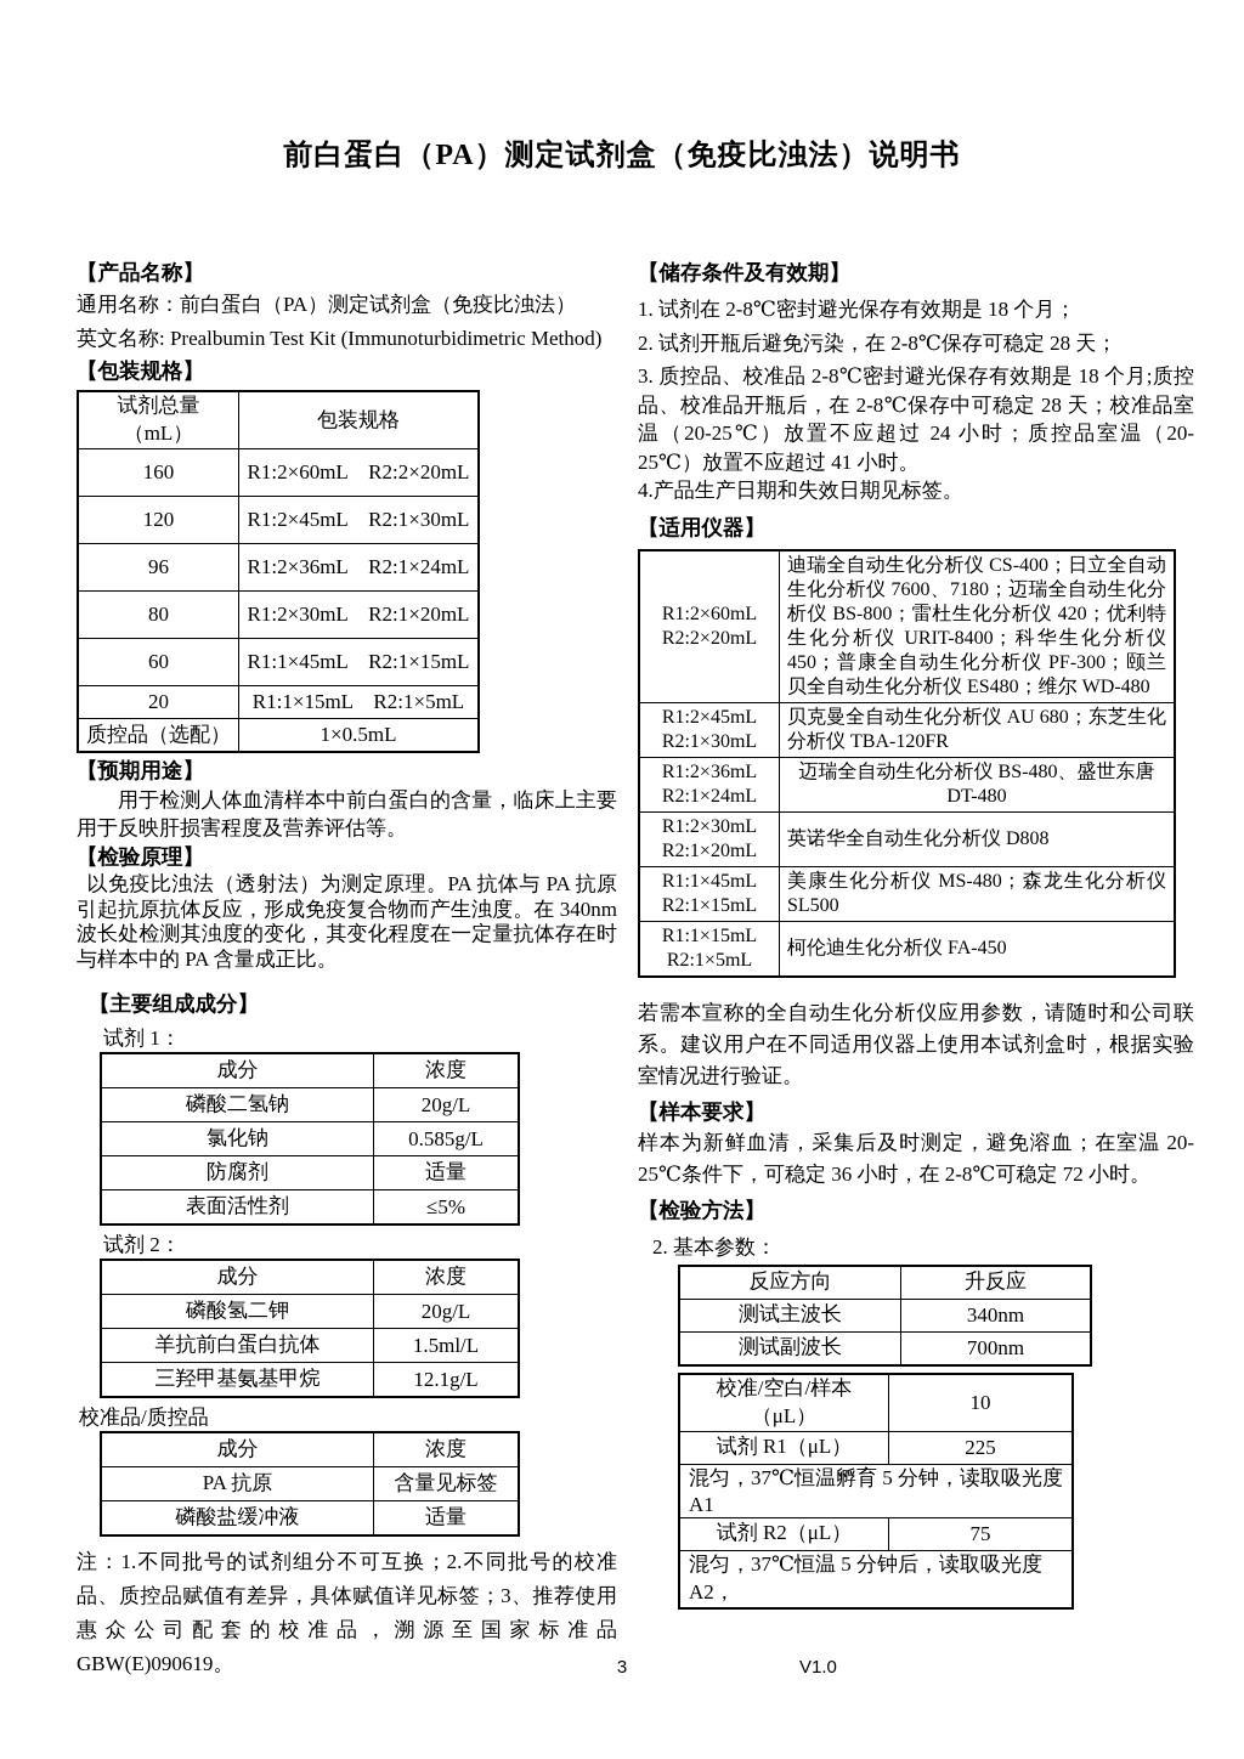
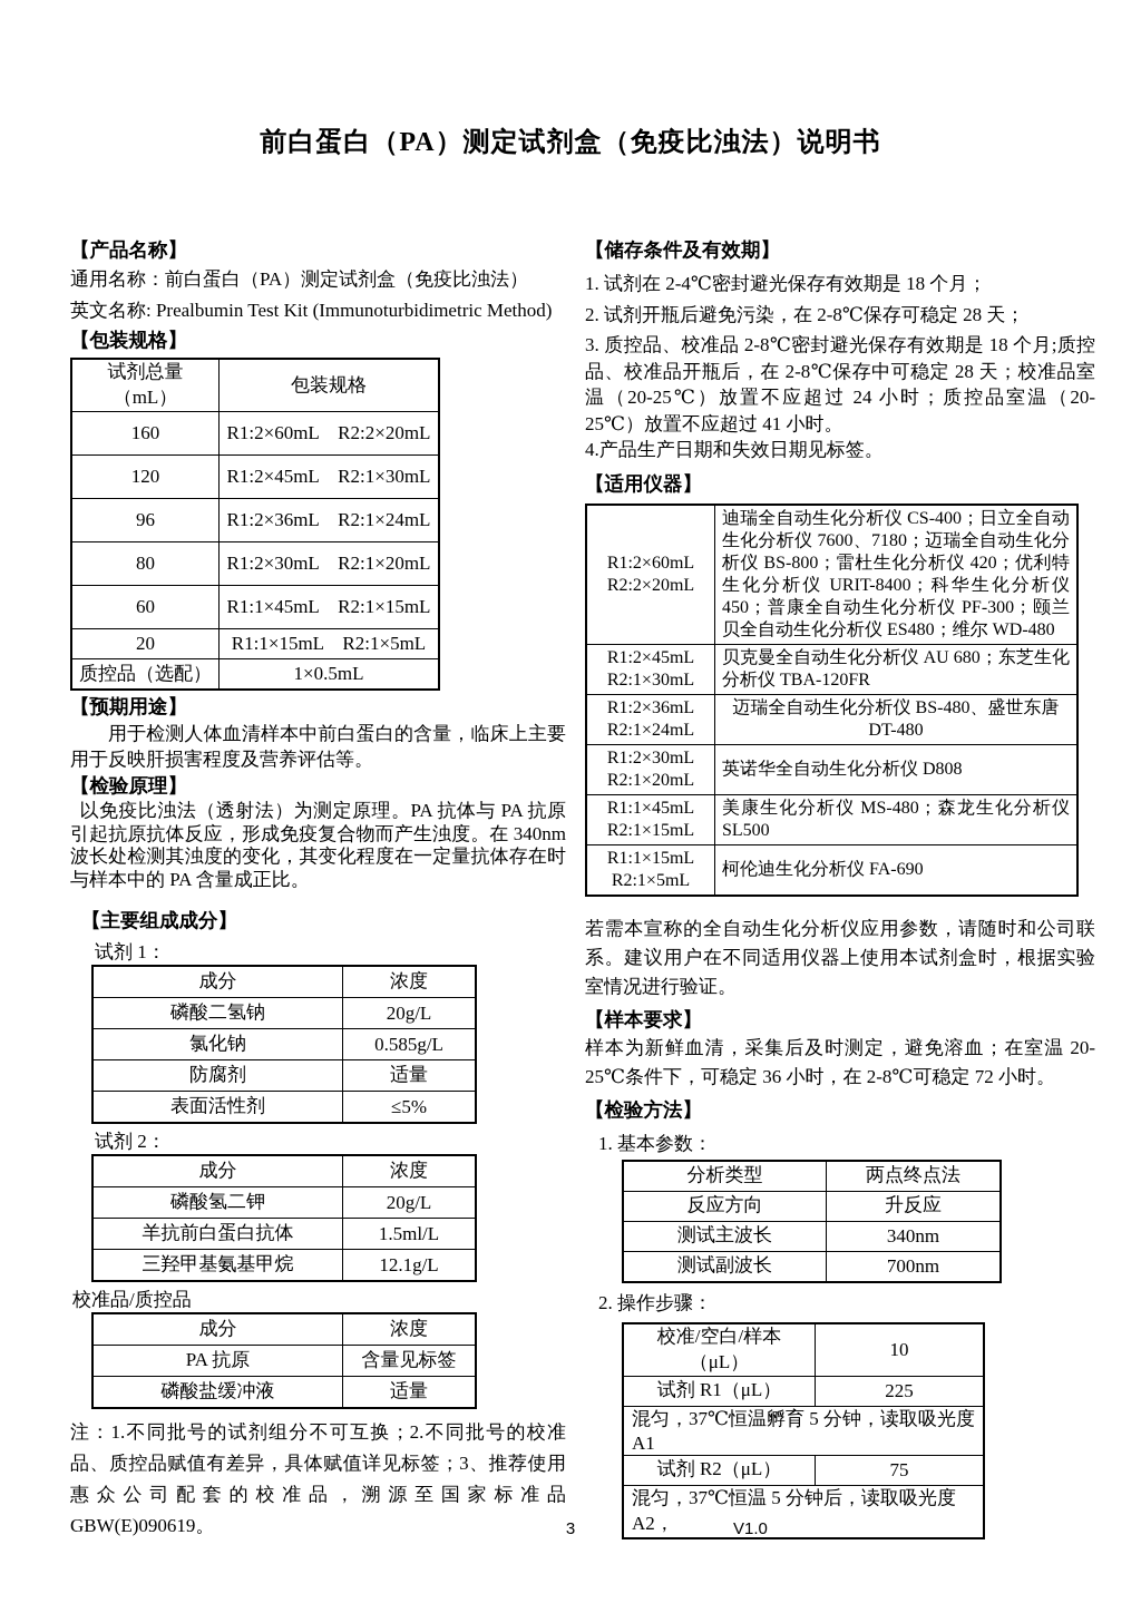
  前白蛋白（PA）测定试剂盒（免疫比浊法）说明书
  【产品名称】
  通用名称：前白蛋白（PA）测定试剂盒（免疫比浊法）
  英文名称: Prealbumin Test Kit (Immunoturbidimetric Method)
  【包装规格】
  试剂总量（mL）	包装规格
  160	R1:2×60mL R2:2×20mL
  120	R1:2×45mL R2:1×30mL
  96	R1:2×36mL R2:1×24mL
  80	R1:2×30mL R2:1×20mL
  60	R1:1×45mL R2:1×15mL
  20	R1:1×15mL R2:1×5mL
  质控品（选配）	1×0.5mL
  【预期用途】
  用于检测人体血清样本中前白蛋白的含量，临床上主要用于反映肝损害程度及营养评估等。
  【检验原理】
  以免疫比浊法（透射法）为测定原理。PA 抗体与 PA 抗原引起抗原抗体反应，形成免疫复合物而产生浊度。在 340nm 波长处检测其浊度的变化，其变化程度在一定量抗体存在时与样本中的 PA 含量成正比。
  【主要组成成分】
  试剂 1：
  成分	浓度
  磷酸二氢钠	20g/L
  氯化钠	0.585g/L
  防腐剂	适量
  表面活性剂	≤5%
  试剂 2：
  成分	浓度
  磷酸氢二钾	20g/L
  羊抗前白蛋白抗体	1.5ml/L
  三羟甲基氨基甲烷	12.1g/L
  校准品/质控品
  成分	浓度
  PA 抗原	含量见标签
  磷酸盐缓冲液	适量
  注：1.不同批号的试剂组分不可互换；2.不同批号的校准品、质控品赋值有差异，具体赋值详见标签；3、推荐使用惠众公司配套的校准品，溯源至国家标准品 GBW(E)090619。
  【储存条件及有效期】
- 1. 试剂在 2-8℃密封避光保存有效期是 18 个月；
+ 1. 试剂在 2-4℃密封避光保存有效期是 18 个月；
  2. 试剂开瓶后避免污染，在 2-8℃保存可稳定 28 天；
  3. 质控品、校准品 2-8℃密封避光保存有效期是 18 个月;质控品、校准品开瓶后，在 2-8℃保存中可稳定 28 天；校准品室温（20-25℃）放置不应超过 24 小时；质控品室温（20-25℃）放置不应超过 41 小时。
  4.产品生产日期和失效日期见标签。
  【适用仪器】
  R1:2×60mL R2:2×20mL	迪瑞全自动生化分析仪 CS-400；日立全自动生化分析仪 7600、7180；迈瑞全自动生化分析仪 BS-800；雷杜生化分析仪 420；优利特生化分析仪 URIT-8400；科华生化分析仪 450；普康全自动生化分析仪 PF-300；颐兰贝全自动生化分析仪 ES480；维尔 WD-480
  R1:2×45mL R2:1×30mL	贝克曼全自动生化分析仪 AU 680；东芝生化分析仪 TBA-120FR
  R1:2×36mL R2:1×24mL	迈瑞全自动生化分析仪 BS-480、盛世东唐 DT-480
  R1:2×30mL R2:1×20mL	英诺华全自动生化分析仪 D808
  R1:1×45mL R2:1×15mL	美康生化分析仪 MS-480；森龙生化分析仪 SL500
- R1:1×15mL R2:1×5mL	柯伦迪生化分析仪 FA-450
+ R1:1×15mL R2:1×5mL	柯伦迪生化分析仪 FA-690
  若需本宣称的全自动生化分析仪应用参数，请随时和公司联系。建议用户在不同适用仪器上使用本试剂盒时，根据实验室情况进行验证。
  【样本要求】
  样本为新鲜血清，采集后及时测定，避免溶血；在室温 20-25℃条件下，可稳定 36 小时，在 2-8℃可稳定 72 小时。
  【检验方法】
- 2. 基本参数：
+ 1. 基本参数：
+ 分析类型	两点终点法
  反应方向	升反应
  测试主波长	340nm
  测试副波长	700nm
+ 2. 操作步骤：
  校准/空白/样本（μL）	10
  试剂 R1（μL）	225
  混匀，37℃恒温孵育 5 分钟，读取吸光度 A1
  试剂 R2（μL）	75
  混匀，37℃恒温 5 分钟后，读取吸光度 A2，
  3
  V1.0
